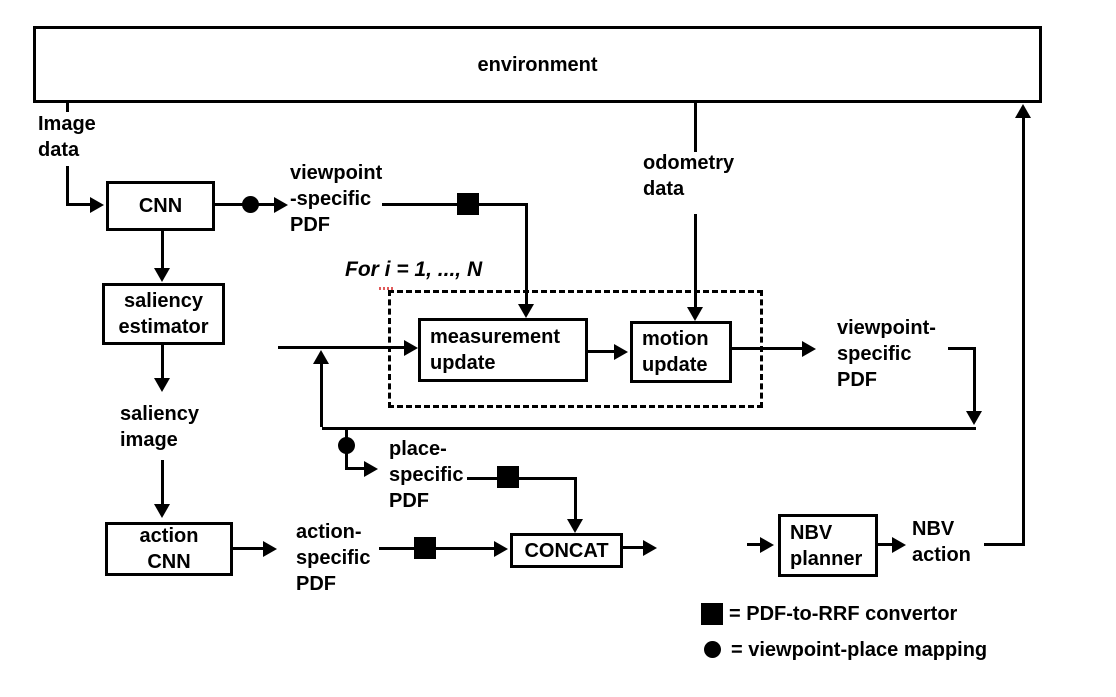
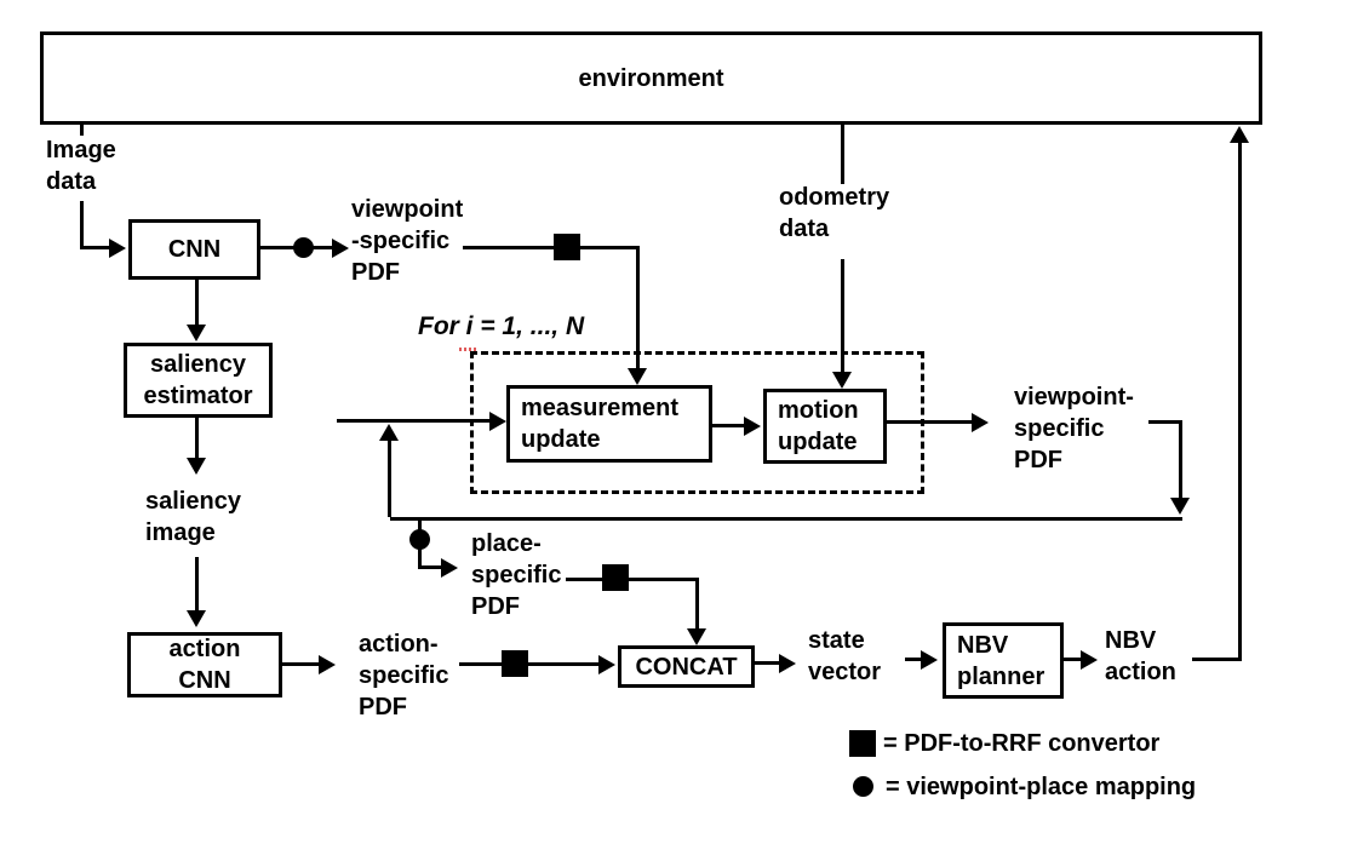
  environment
  Image
  data
  CNN
  viewpoint
  -specific
  PDF
  saliency
  estimator
  saliency
  image
  For i = 1, ..., N
  measurement
  update
  motion
  update
  odometry
  data
  viewpoint-
  specific
  PDF
  place-
  specific
  PDF
  action
  CNN
  action-
  specific
  PDF
  CONCAT
+ state
+ vector
  NBV
  planner
  NBV
  action
  = PDF-to-RRF convertor
  = viewpoint-place mapping
